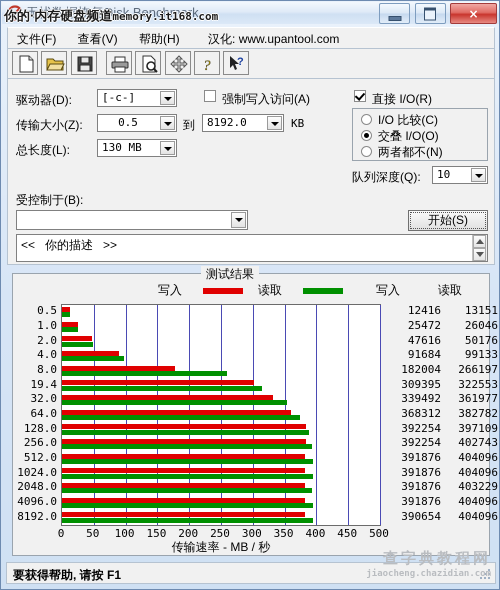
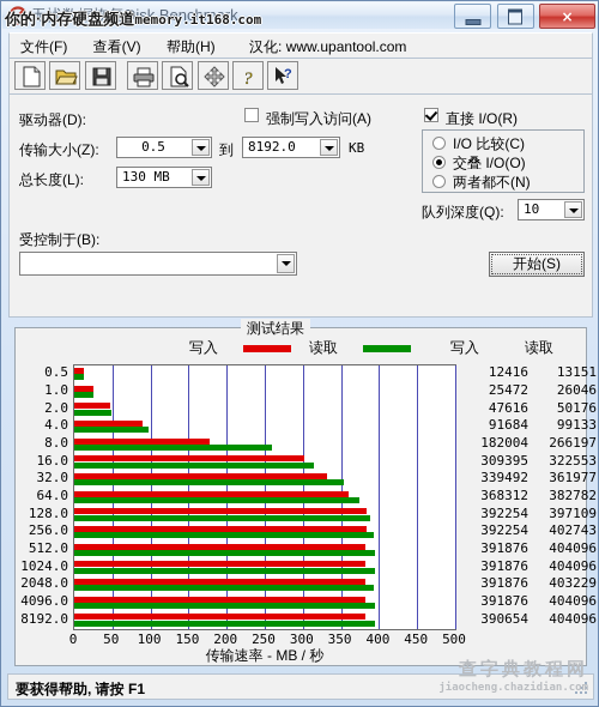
  无忧数据恢复Disk Benchmark
  你的·内存硬盘频道memory.it168.com
  ×
  文件(F) 查看(V) 帮助(H) 汉化: www.upantool.com
  ?
  ?
  驱动器(D):
- [-c-]
  传输大小(Z):
  0.5
  到
  8192.0
  KB
  总长度(L):
  130 MB
  强制写入访问(A)
  直接 I/O(R)
  I/O 比较(C)
  交叠 I/O(O)
  两者都不(N)
  队列深度(Q):
  10
  受控制于(B):
  开始(S)
- << 你的描述 >>
  写入
  读取
  写入
  读取
  测试结果
  0.5
  1.0
  2.0
  4.0
  8.0
- 19.4
+ 16.0
  32.0
  64.0
  128.0
  256.0
  512.0
  1024.0
  2048.0
  4096.0
  8192.0
  0
  50
  100
  150
  200
  250
  300
  350
  400
  450
  500
  传输速率 - MB / 秒
  12416
  13151
  25472
  26046
  47616
  50176
  91684
  99133
  182004
  266197
  309395
  322553
  339492
  361977
  368312
  382782
  392254
  397109
  392254
  402743
  391876
  404096
  391876
  404096
  391876
  403229
  391876
  404096
  390654
  404096
  要获得帮助, 请按 F1
  查字典教程网
  jiaocheng.chazidian.com
